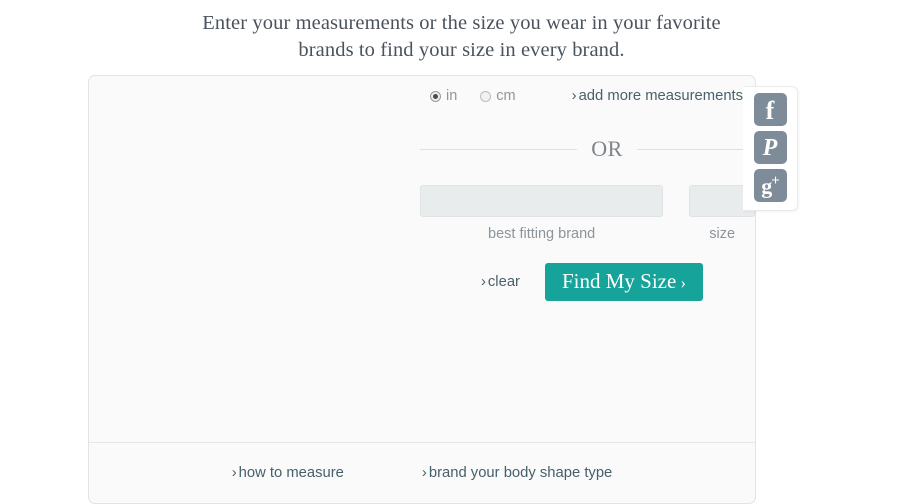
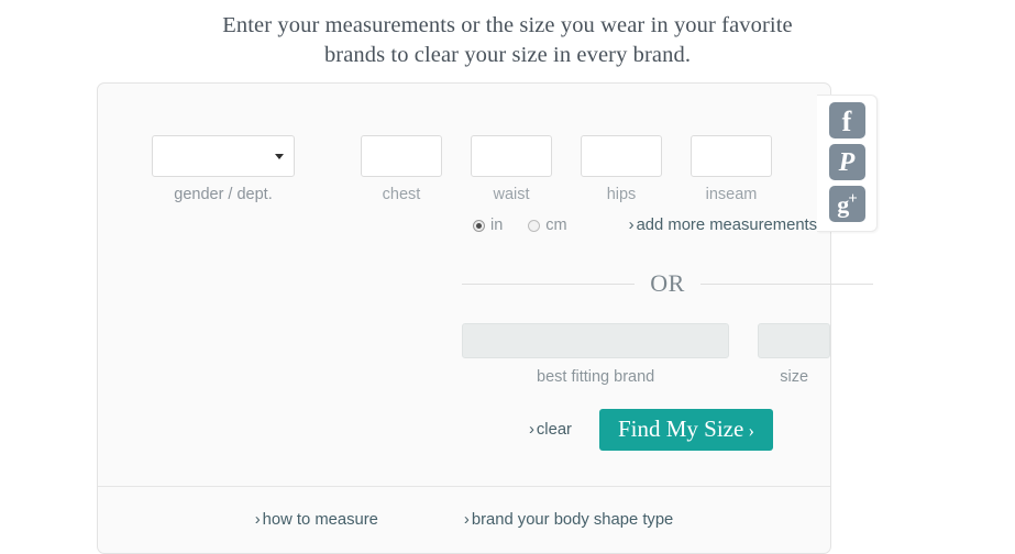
- Enter your measurements or the size you wear in your favorite brands to find your size in every brand.
+ Enter your measurements or the size you wear in your favorite brands to clear your size in every brand.
+ gender / dept.
+ chest
+ waist
+ hips
+ inseam
  in
  cm
  › add more measurements
  OR
  best fitting brand
  size
  › clear
  Find My Size ›
  › how to measure
  › brand your body shape type
  f
  P
  g+
